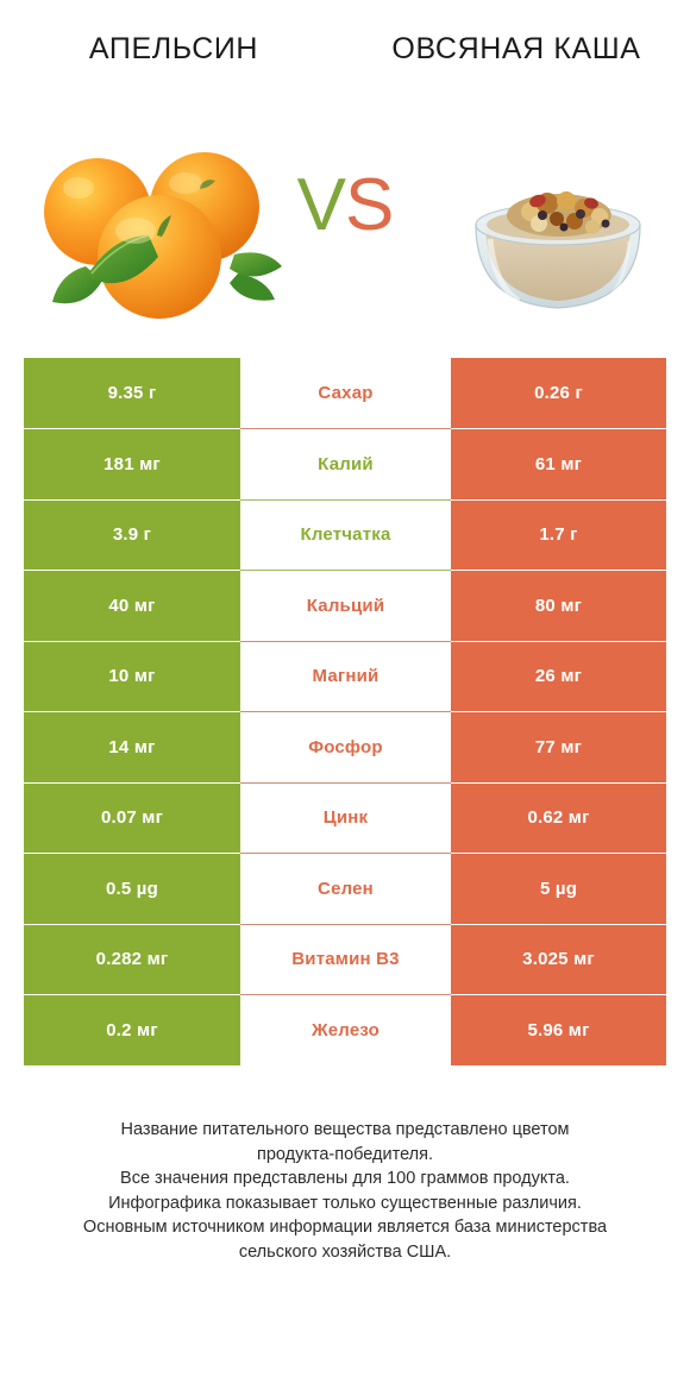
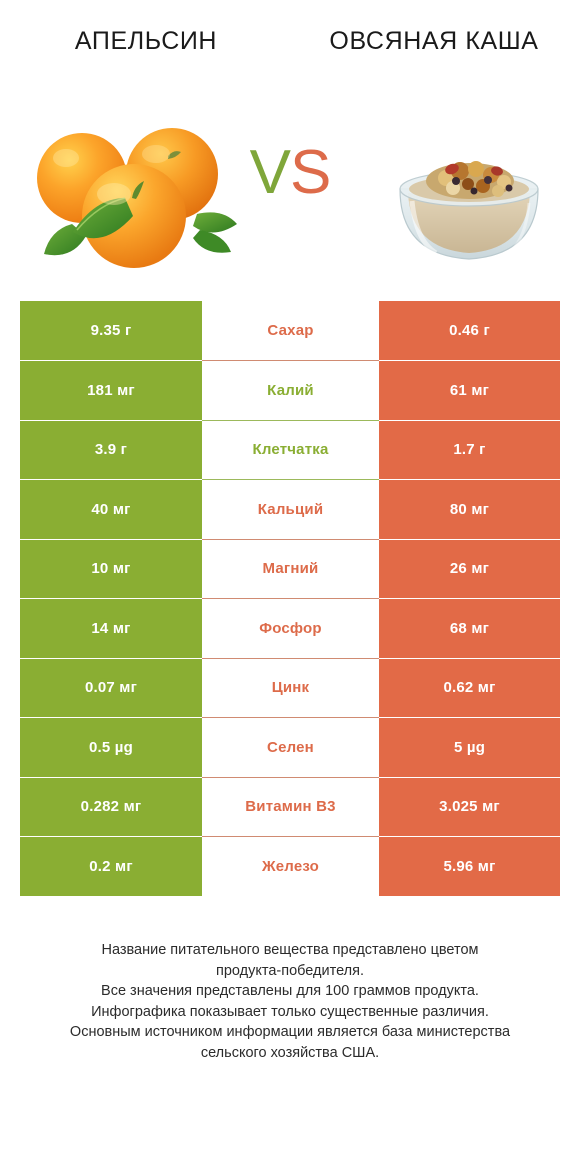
  АПЕЛЬСИН
  ОВСЯНАЯ КАША
  VS
- 9.35 г	Сахар	0.26 г
+ 9.35 г	Сахар	0.46 г
  181 мг	Калий	61 мг
  3.9 г	Клетчатка	1.7 г
  40 мг	Кальций	80 мг
  10 мг	Магний	26 мг
- 14 мг	Фосфор	77 мг
+ 14 мг	Фосфор	68 мг
  0.07 мг	Цинк	0.62 мг
  0.5 µg	Селен	5 µg
  0.282 мг	Витамин B3	3.025 мг
  0.2 мг	Железо	5.96 мг
  Название питательного вещества представлено цветом
  продукта-победителя.
  Все значения представлены для 100 граммов продукта.
  Инфографика показывает только существенные различия.
  Основным источником информации является база министерства
  сельского хозяйства США.
